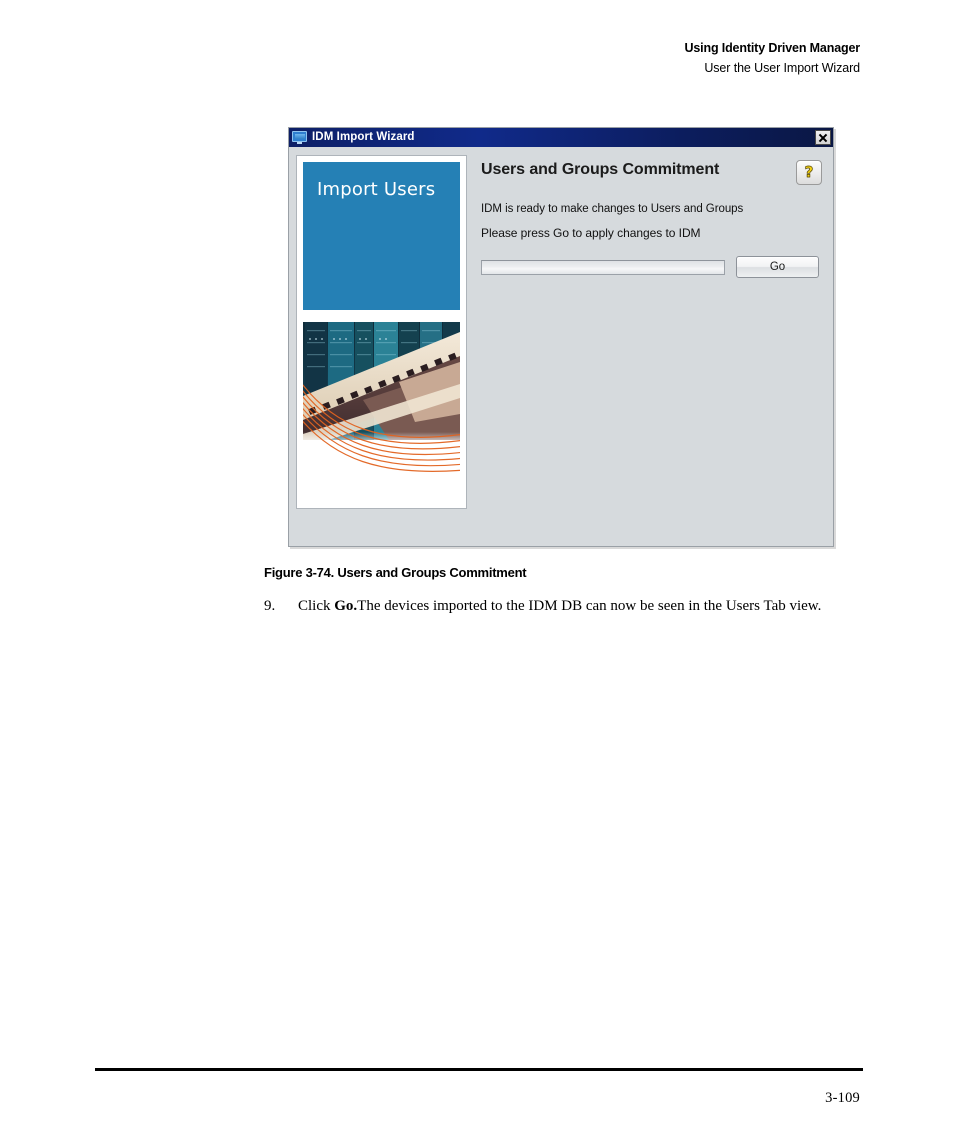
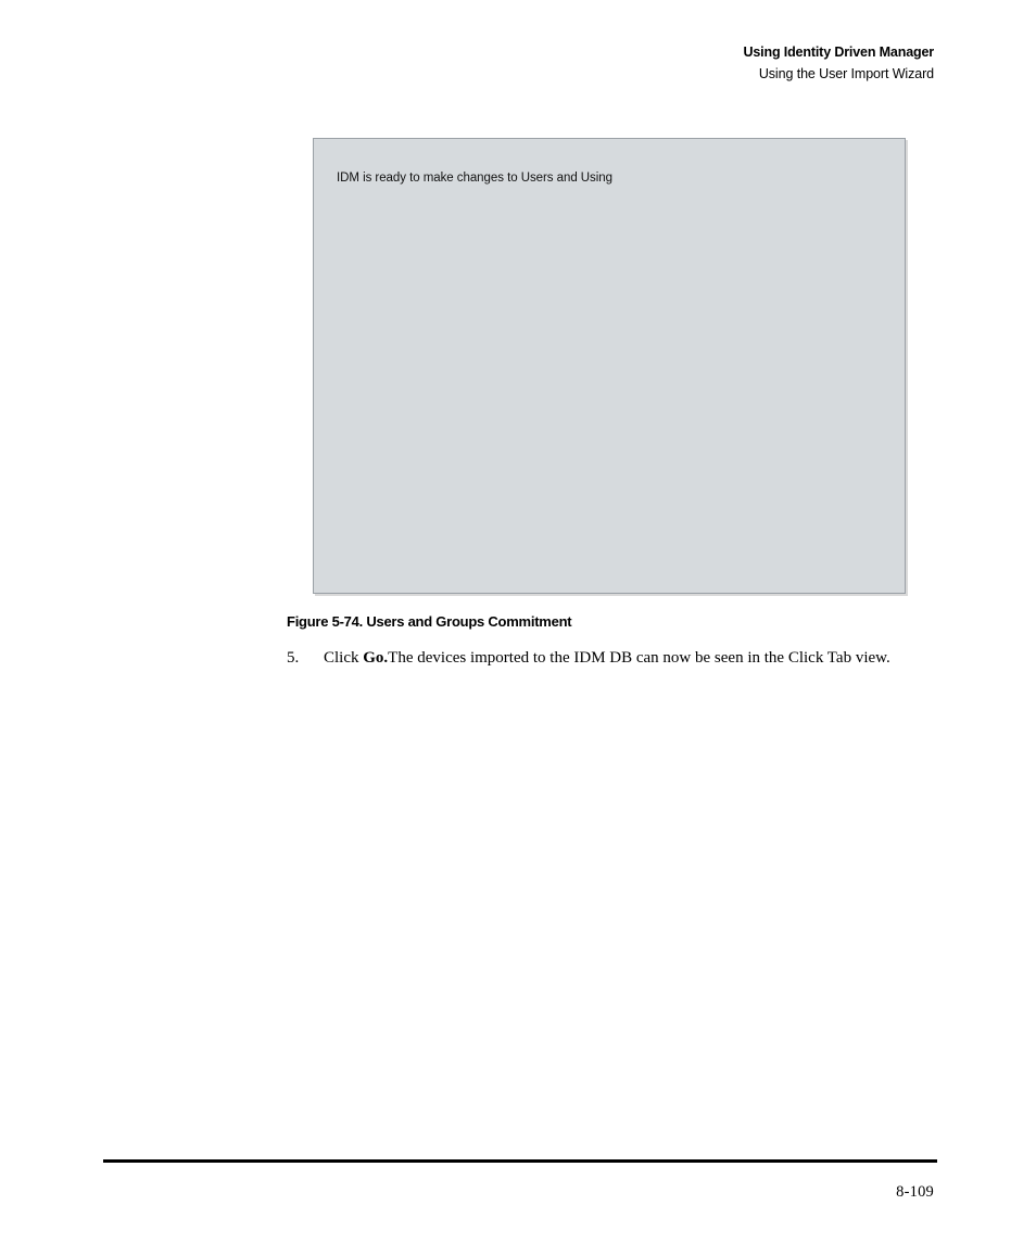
  Using Identity Driven Manager
- User the User Import Wizard
+ Using the User Import Wizard
- IDM Import Wizard
- Import Users
- Users and Groups Commitment
- ?
- IDM is ready to make changes to Users and Groups
+ IDM is ready to make changes to Users and Using
- Please press Go to apply changes to IDM
- Go
- Figure 3-74. Users and Groups Commitment
+ Figure 5-74. Users and Groups Commitment
- 9.
+ 5.
- Click Go.The devices imported to the IDM DB can now be seen in the Users Tab view.
+ Click Go.The devices imported to the IDM DB can now be seen in the Click Tab view.
- 3-109
+ 8-109
